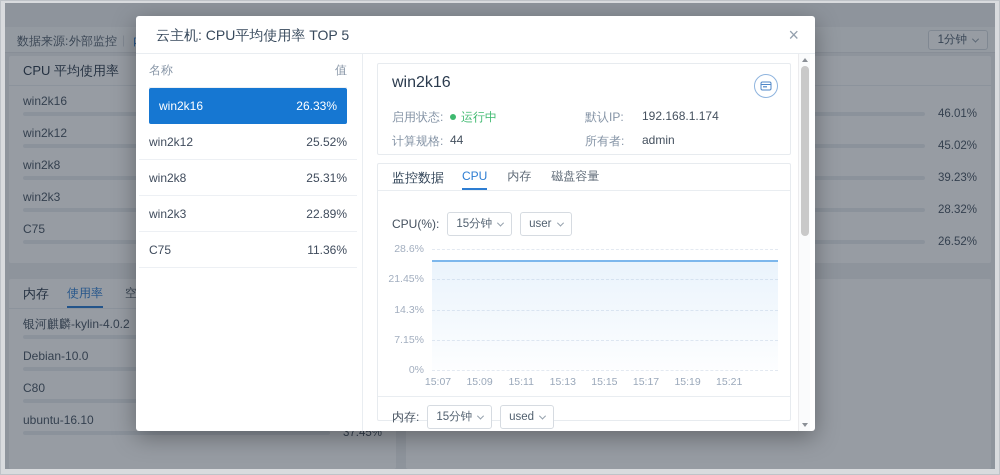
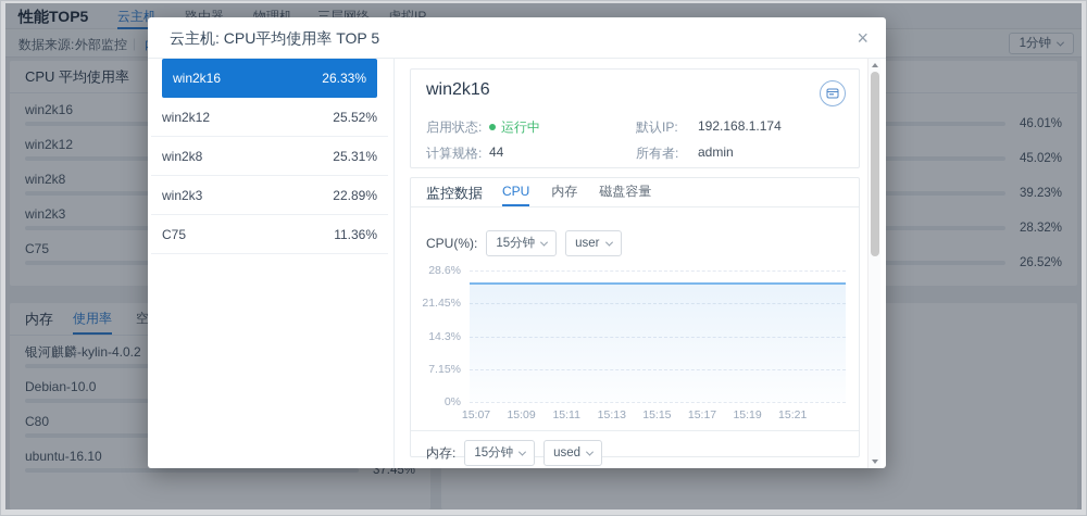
+ 性能TOP5
+ 云主机
+ 路由器
+ 物理机
+ 三层网络
+ 虚拟IP
  数据来源:
  外部监控
  1分钟
  CPU 平均使用率
  win2k16
  win2k12
  win2k8
  win2k3
  C75
  46.01%
  45.02%
  39.23%
  28.32%
  26.52%
  内存
  使用率
  银河麒麟-kylin-4.0.2
  Debian-10.0
  C80
  ubuntu-16.10
  37.45%
  云主机: CPU平均使用率 TOP 5
  ×
- 名称
- 值
  win2k16
  26.33%
  win2k12
  25.52%
  win2k8
  25.31%
  win2k3
  22.89%
  C75
  11.36%
  win2k16
  启用状态:
  运行中
  默认IP:
  192.168.1.174
  计算规格:
  44
  所有者:
  admin
  监控数据
  CPU
  内存
  磁盘容量
  CPU(%):
  15分钟
  user
  0%
  7.15%
  14.3%
  21.45%
  28.6%
  15:07
  15:09
  15:11
  15:13
  15:15
  15:17
  15:19
  15:21
  内存:
  15分钟
  used
